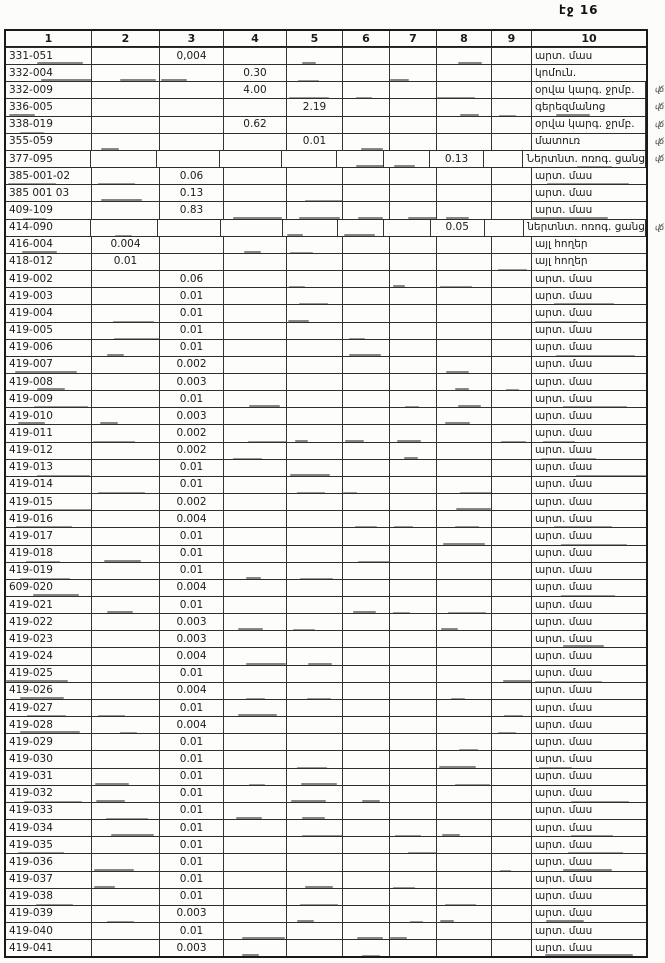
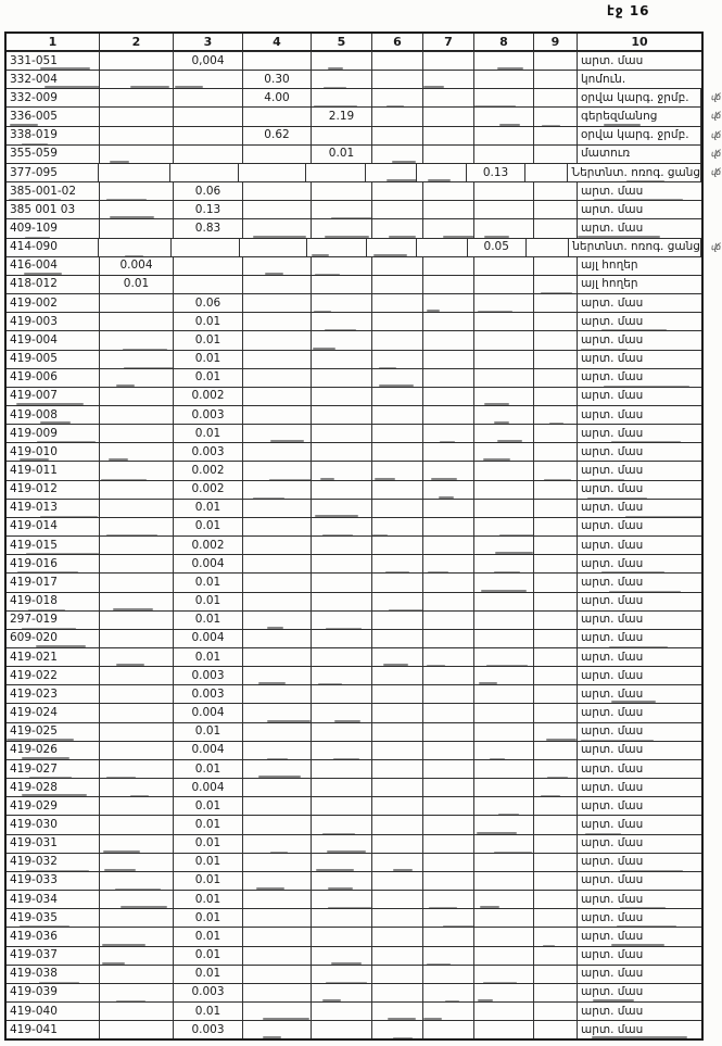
  էջ 16
  1
  2
  3
  4
  5
  6
  7
  8
  9
  10
  331-051
  0,004
  արտ. մաս
  332-004
  0.30
  կոմուն.
  332-009
  4.00
  օրվա կարգ. ջրմբ.
  336-005
  2.19
  գերեզմանոց
  338-019
  0.62
  օրվա կարգ. ջրմբ.
  355-059
  0.01
  մատուռ
  377-095
  0.13
  Ներտնտ. ոռոգ. ցանց
  385-001-02
  0.06
  արտ. մաս
  385 001 03
  0.13
  արտ. մաս
  409-109
  0.83
  արտ. մաս
  414-090
  0.05
  ներտնտ. ոռոգ. ցանց
  416-004
  0.004
  այլ հողեր
  418-012
  0.01
  այլ հողեր
  419-002
  0.06
  արտ. մաս
  419-003
  0.01
  արտ. մաս
  419-004
  0.01
  արտ. մաս
  419-005
  0.01
  արտ. մաս
  419-006
  0.01
  արտ. մաս
  419-007
  0.002
  արտ. մաս
  419-008
  0.003
  արտ. մաս
  419-009
  0.01
  արտ. մաս
  419-010
  0.003
  արտ. մաս
  419-011
  0.002
  արտ. մաս
  419-012
  0.002
  արտ. մաս
  419-013
  0.01
  արտ. մաս
  419-014
  0.01
  արտ. մաս
  419-015
  0.002
  արտ. մաս
  419-016
  0.004
  արտ. մաս
  419-017
  0.01
  արտ. մաս
  419-018
  0.01
  արտ. մաս
- 419-019
+ 297-019
  0.01
  արտ. մաս
  609-020
  0.004
  արտ. մաս
  419-021
  0.01
  արտ. մաս
  419-022
  0.003
  արտ. մաս
  419-023
  0.003
  արտ. մաս
  419-024
  0.004
  արտ. մաս
  419-025
  0.01
  արտ. մաս
  419-026
  0.004
  արտ. մաս
  419-027
  0.01
  արտ. մաս
  419-028
  0.004
  արտ. մաս
  419-029
  0.01
  արտ. մաս
  419-030
  0.01
  արտ. մաս
  419-031
  0.01
  արտ. մաս
  419-032
  0.01
  արտ. մաս
  419-033
  0.01
  արտ. մաս
  419-034
  0.01
  արտ. մաս
  419-035
  0.01
  արտ. մաս
  419-036
  0.01
  արտ. մաս
  419-037
  0.01
  արտ. մաս
  419-038
  0.01
  արտ. մաս
  419-039
  0.003
  արտ. մաս
  419-040
  0.01
  արտ. մաս
  419-041
  0.003
  արտ. մաս
